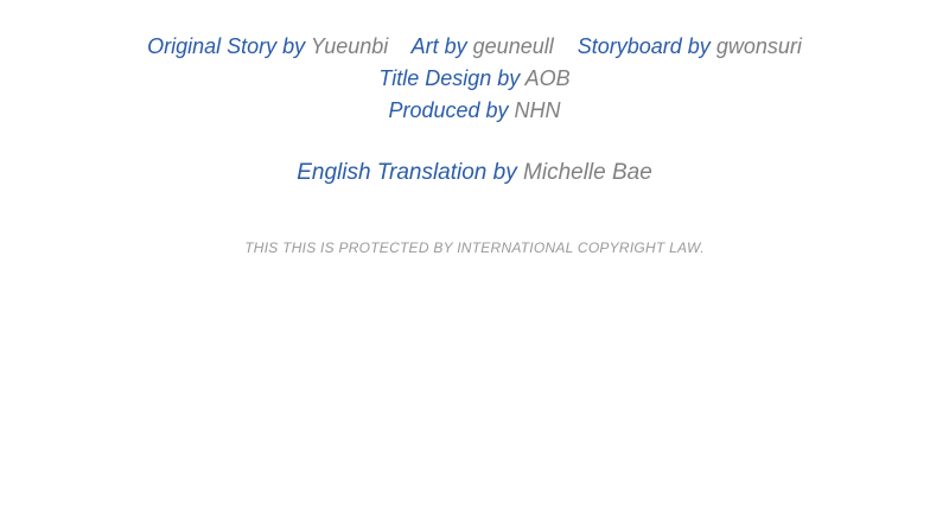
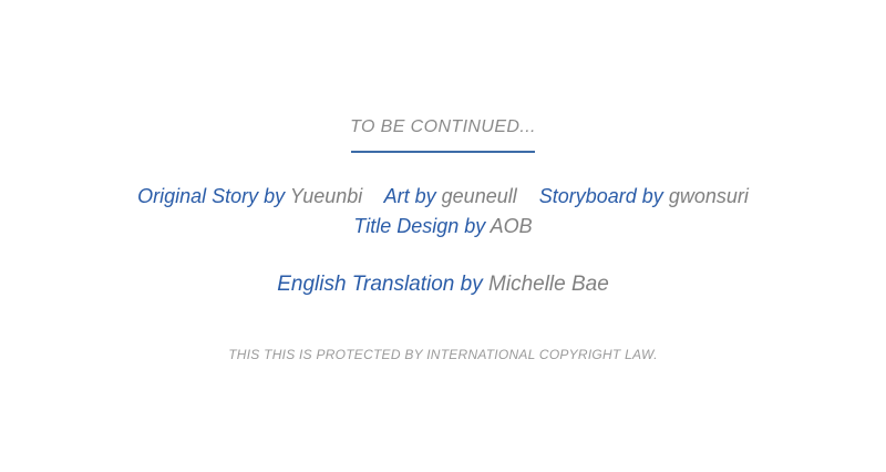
+ TO BE CONTINUED...
  Original Story by Yueunbi Art by geuneull Storyboard by gwonsuri
  Title Design by AOB
- Produced by NHN
  English Translation by Michelle Bae
  THIS THIS IS PROTECTED BY INTERNATIONAL COPYRIGHT LAW.
